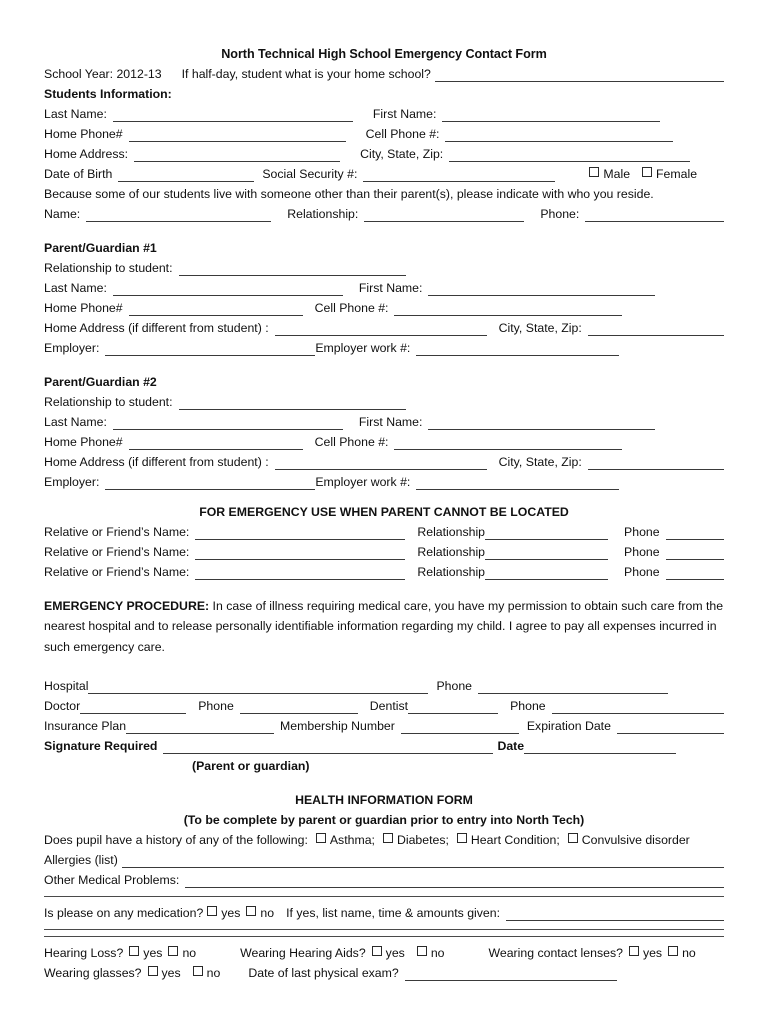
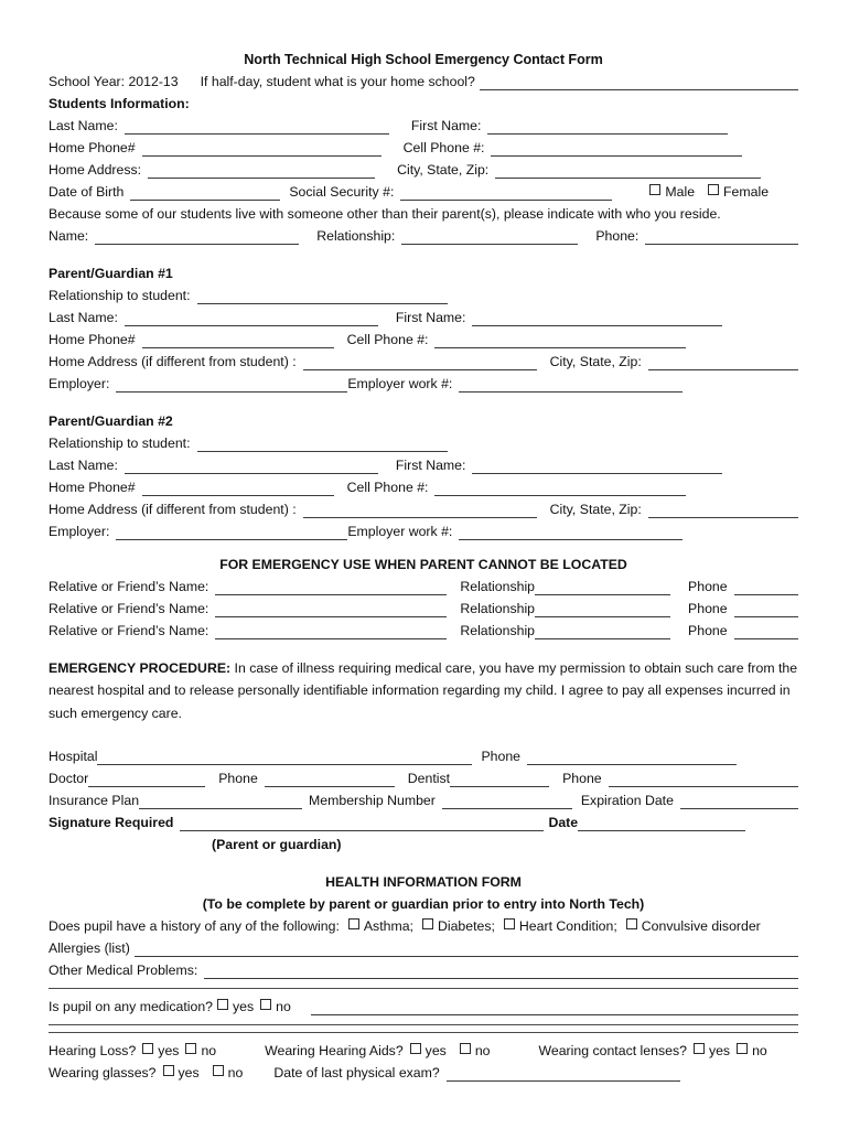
  North Technical High School Emergency Contact Form
  School Year: 2012-13
  If half-day, student what is your home school?
  Students Information:
  Last Name:
  First Name:
  Home Phone#
  Cell Phone #:
  Home Address:
  City, State, Zip:
  Date of Birth
  Social Security #:
  Male
  Female
  Because some of our students live with someone other than their parent(s), please indicate with who you reside.
  Name:
  Relationship:
  Phone:
  Parent/Guardian #1
  Relationship to student:
  Last Name:
  First Name:
  Home Phone#
  Cell Phone #:
  Home Address (if different from student) :
  City, State, Zip:
  Employer:
  Employer work #:
  Parent/Guardian #2
  Relationship to student:
  Last Name:
  First Name:
  Home Phone#
  Cell Phone #:
  Home Address (if different from student) :
  City, State, Zip:
  Employer:
  Employer work #:
  FOR EMERGENCY USE WHEN PARENT CANNOT BE LOCATED
  Relative or Friend’s Name:
  Relationship
  Phone
  Relative or Friend’s Name:
  Relationship
  Phone
  Relative or Friend’s Name:
  Relationship
  Phone
  EMERGENCY PROCEDURE: In case of illness requiring medical care, you have my permission to obtain such care from the nearest hospital and to release personally identifiable information regarding my child. I agree to pay all expenses incurred in such emergency care.
  Hospital
  Phone
  Doctor
  Phone
  Dentist
  Phone
  Insurance Plan
  Membership Number
  Expiration Date
  Signature Required
  Date
  (Parent or guardian)
  HEALTH INFORMATION FORM
  (To be complete by parent or guardian prior to entry into North Tech)
  Does pupil have a history of any of the following:
  Asthma;
  Diabetes;
  Heart Condition;
  Convulsive disorder
  Allergies (list)
  Other Medical Problems:
- Is please on any medication?
+ Is pupil on any medication?
  yes
  no
- If yes, list name, time & amounts given:
  Hearing Loss?
  yes
  no
  Wearing Hearing Aids?
  yes
  no
  Wearing contact lenses?
  yes
  no
  Wearing glasses?
  yes
  no
  Date of last physical exam?
